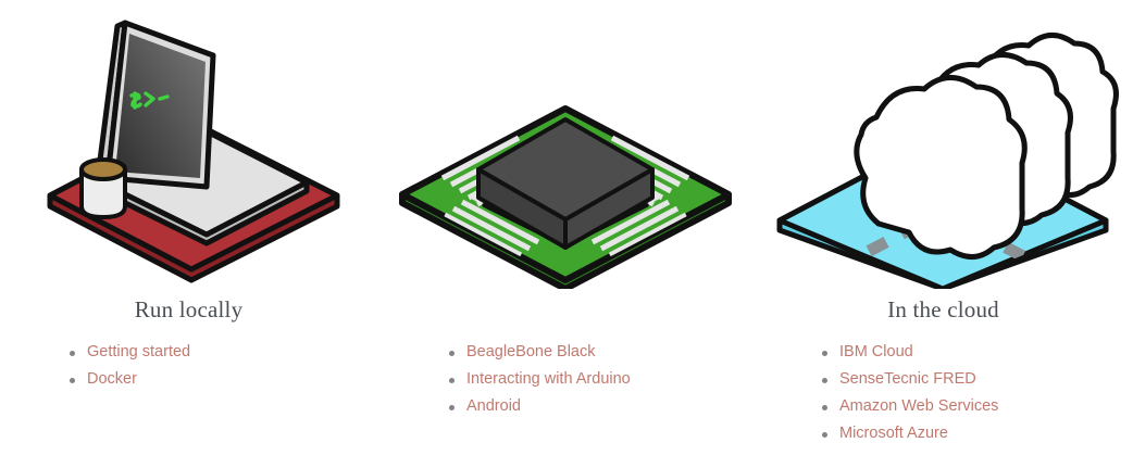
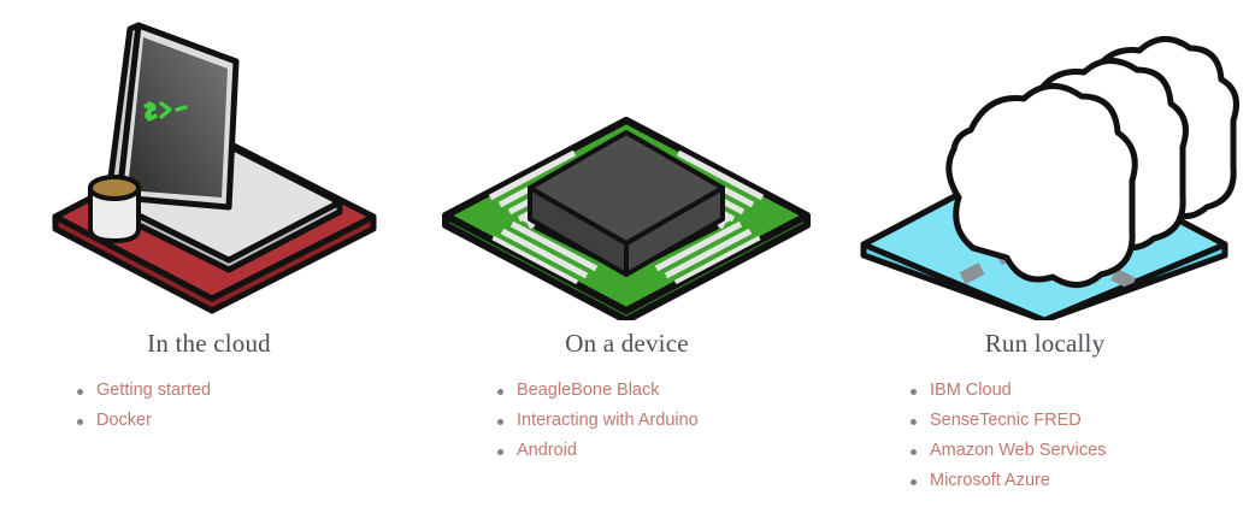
- Run locally
+ In the cloud
  Getting started
  Docker
+ On a device
  BeagleBone Black
  Interacting with Arduino
  Android
- In the cloud
+ Run locally
  IBM Cloud
  SenseTecnic FRED
  Amazon Web Services
  Microsoft Azure
